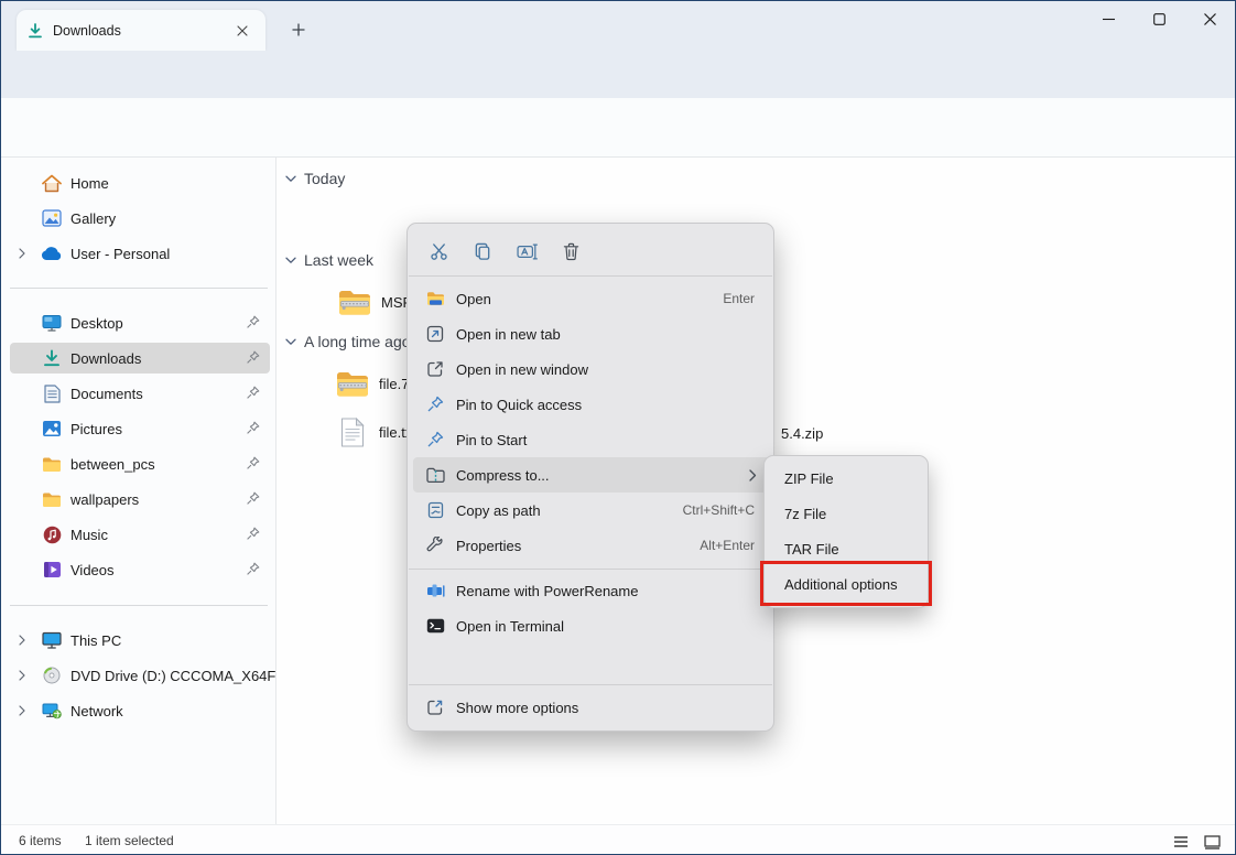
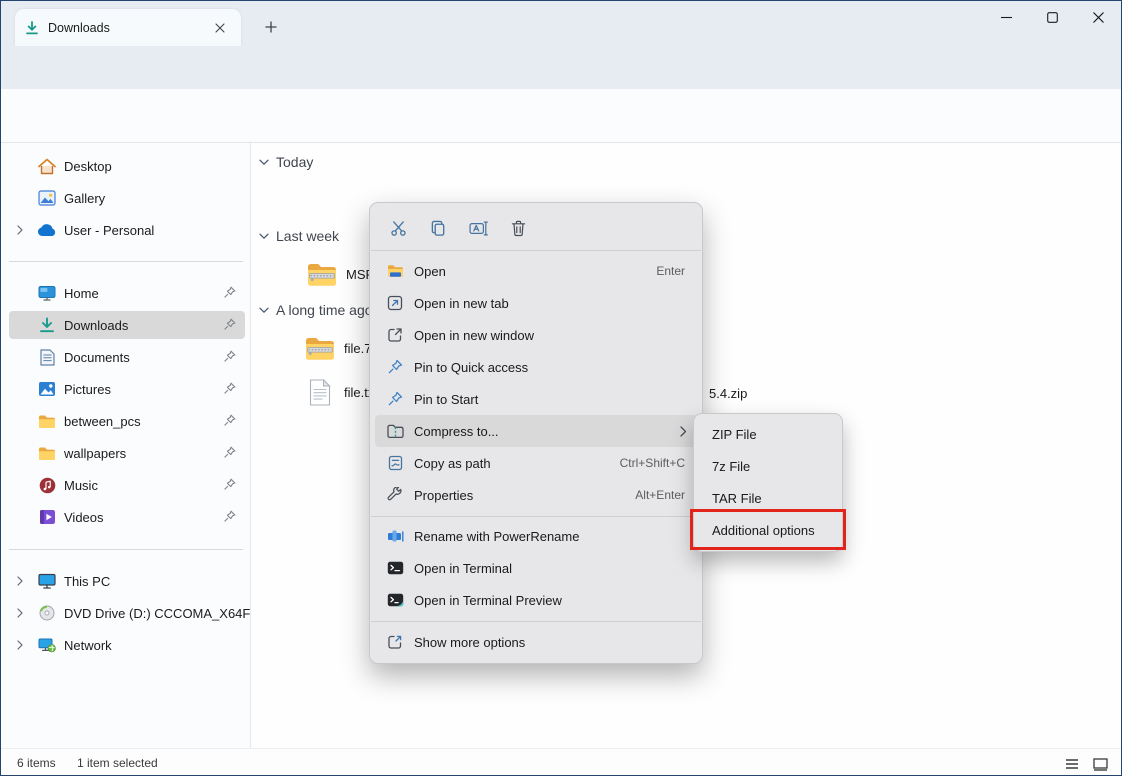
  Downloads
- Home
+ Desktop
  Gallery
  User - Personal
- Desktop
+ Home
  Downloads
  Documents
  Pictures
  between_pcs
  wallpapers
  Music
  Videos
  This PC
  DVD Drive (D:) CCCOMA_X64F
  Network
  Today
  Last week
  A long time ag
  file.7
  file.t
  5.4.zip
  Open
  Enter
  Open in new tab
  Open in new window
  Pin to Quick access
  Pin to Start
  Compress to...
  Copy as path
  Ctrl+Shift+C
  Properties
  Alt+Enter
  Rename with PowerRename
  Open in Terminal
+ Open in Terminal Preview
  Show more options
  ZIP File
  7z File
  TAR File
  Additional options
  6 items
  1 item selected
